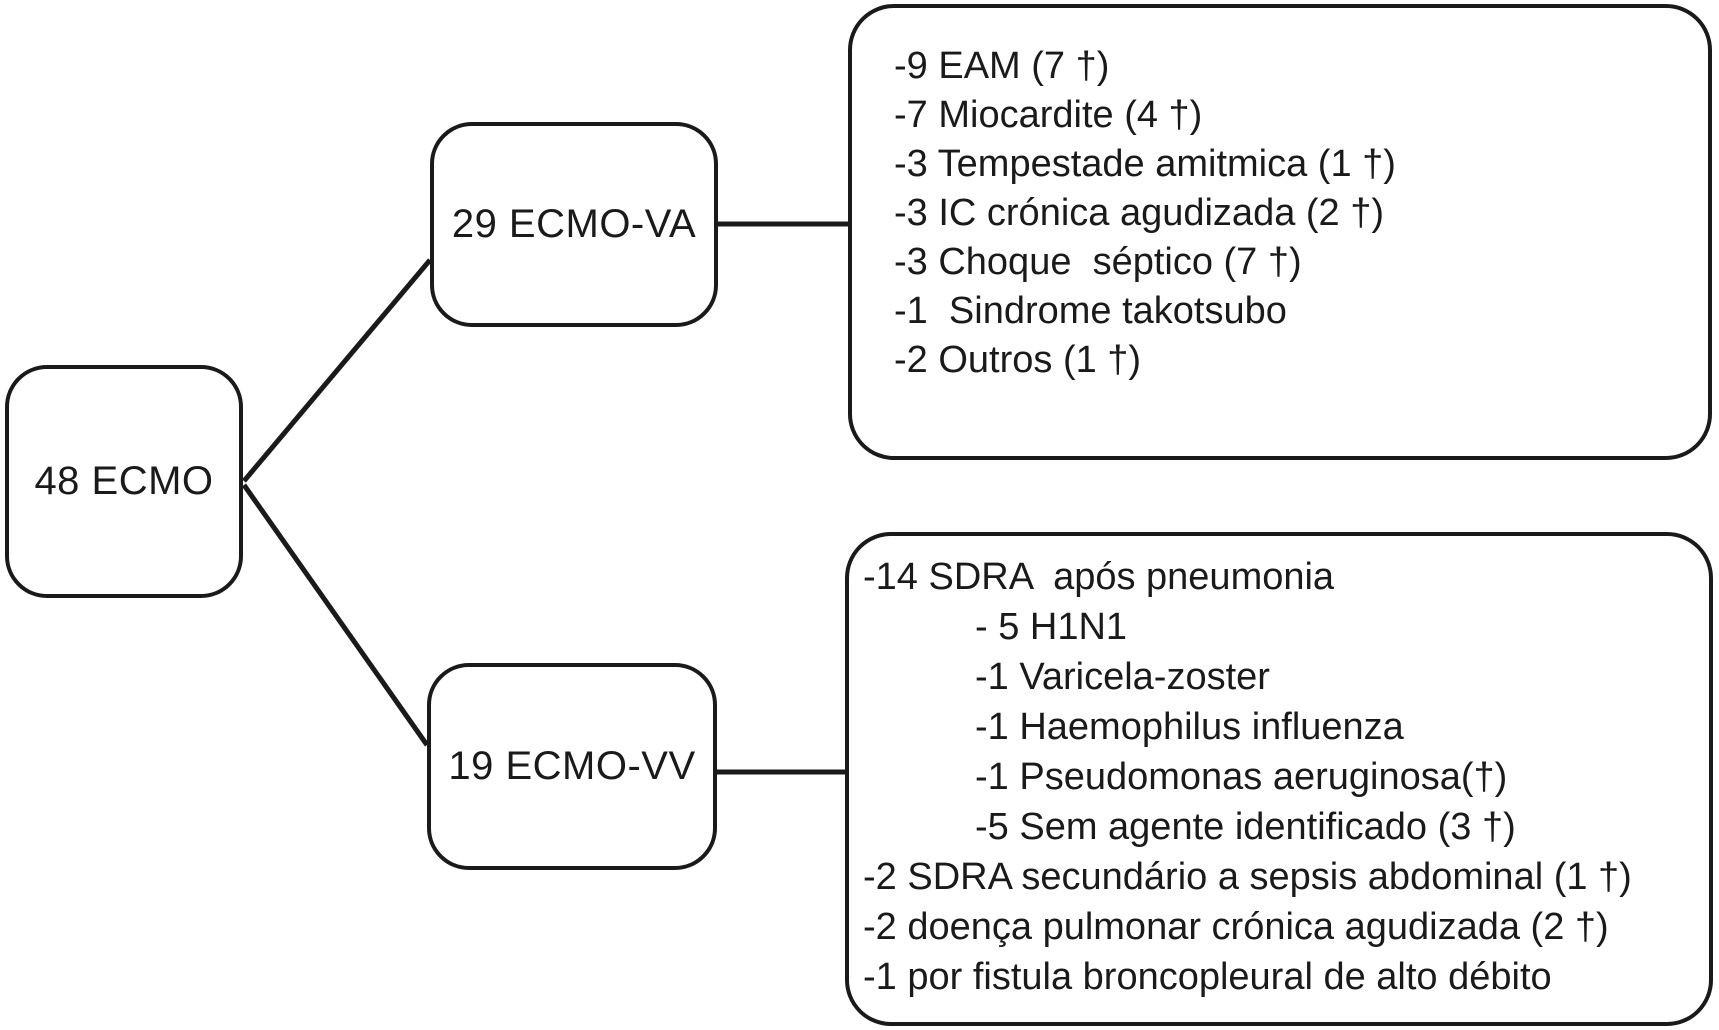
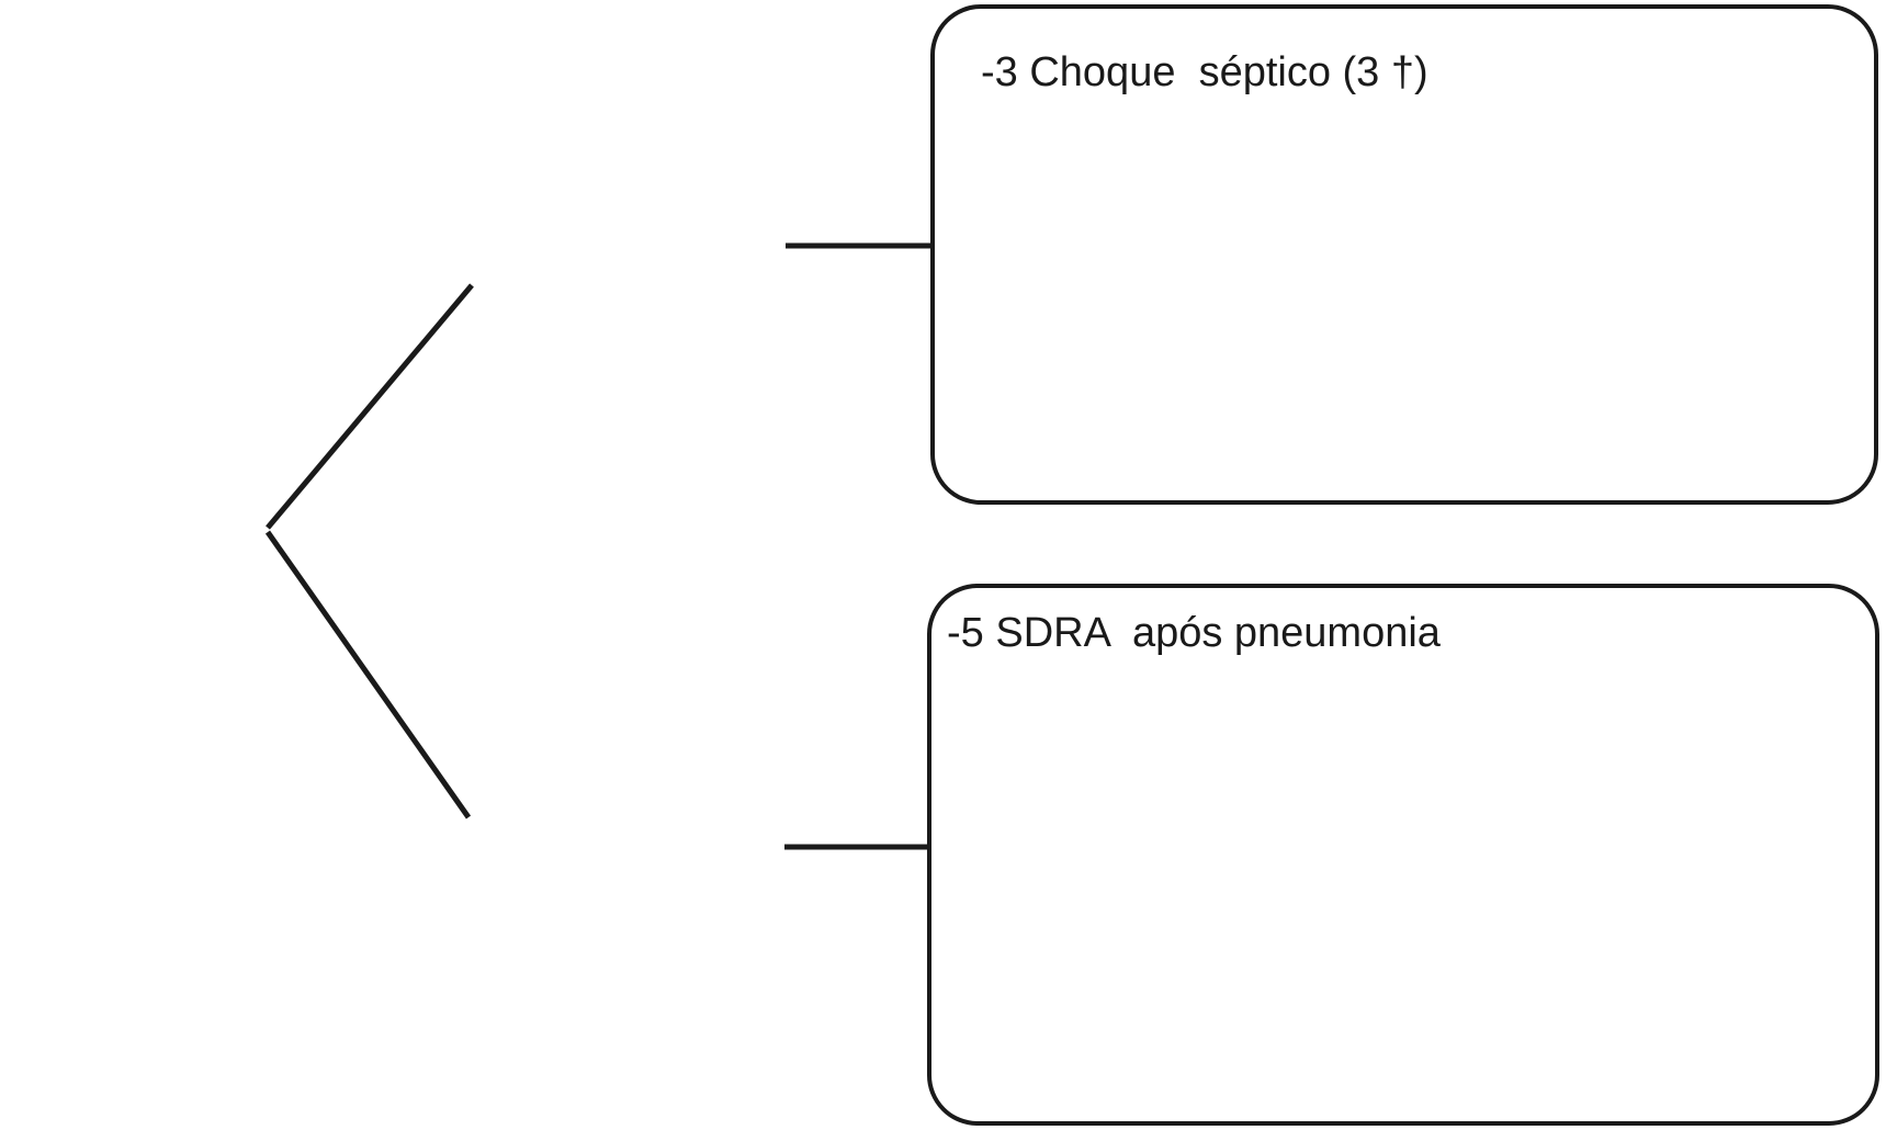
- 48 ECMO
- 29 ECMO-VA
- 19 ECMO-VV
- -9 EAM (7 †)
- -7 Miocardite (4 †)
- -3 Tempestade amitmica (1 †)
- -3 IC crónica agudizada (2 †)
- -3 Choque séptico (7 †)
+ -3 Choque séptico (3 †)
- -1 Sindrome takotsubo
- -2 Outros (1 †)
- -14 SDRA após pneumonia
+ -5 SDRA após pneumonia
- - 5 H1N1
- -1 Varicela-zoster
- -1 Haemophilus influenza
- -1 Pseudomonas aeruginosa(†)
- -5 Sem agente identificado (3 †)
- -2 SDRA secundário a sepsis abdominal (1 †)
- -2 doença pulmonar crónica agudizada (2 †)
- -1 por fistula broncopleural de alto débito
